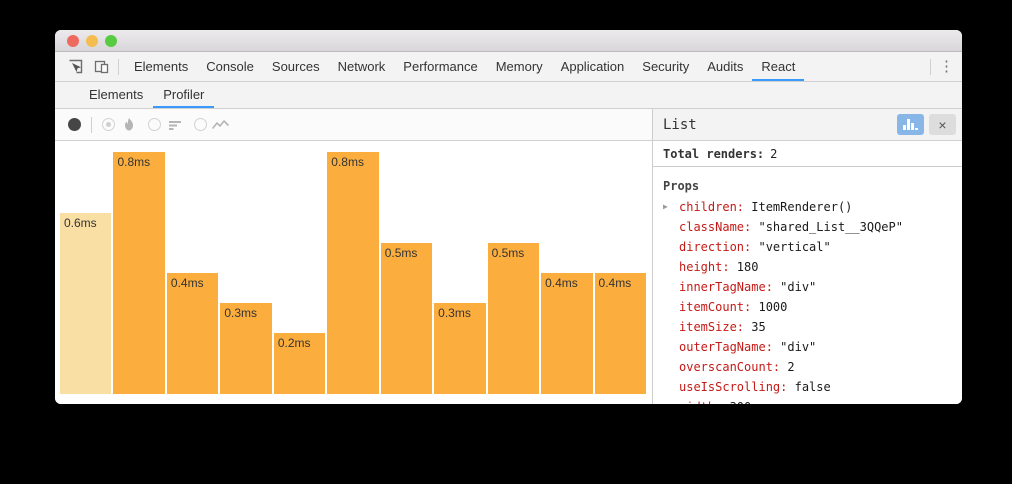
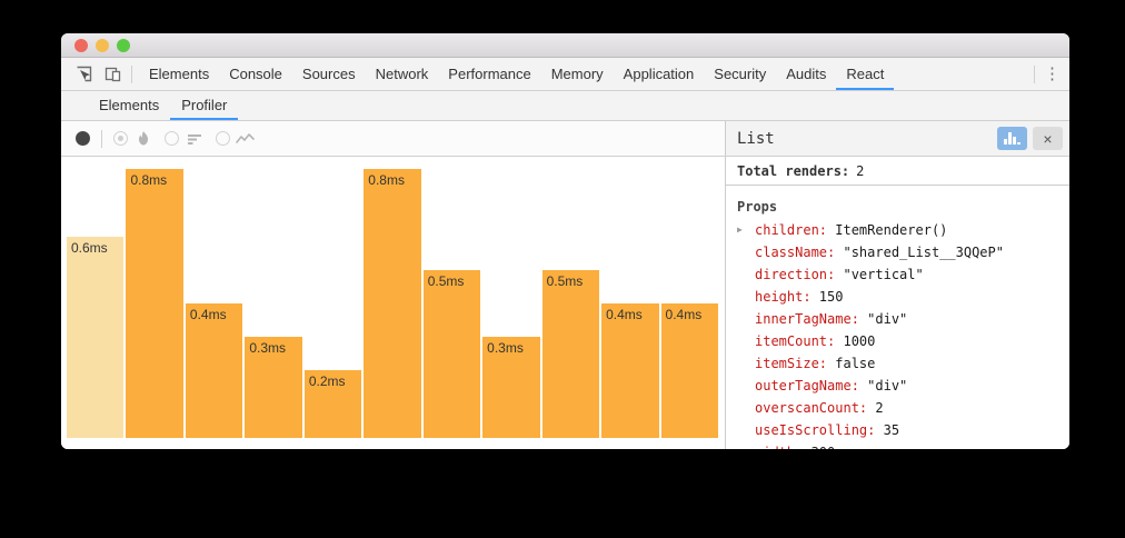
  Elements
  Console
  Sources
  Network
  Performance
  Memory
  Application
  Security
  Audits
  React
  ⋮
  Elements
  Profiler
  List
  ×
  0.6ms
  0.8ms
  0.4ms
  0.3ms
  0.2ms
  0.8ms
  0.5ms
  0.3ms
  0.5ms
  0.4ms
  0.4ms
  Total renders:
  2
  Props
  ▶
  children:
  ItemRenderer()
  className:
  "shared_List__3QQeP"
  direction:
  "vertical"
  height:
- 180
+ 150
  innerTagName:
  "div"
  itemCount:
  1000
  itemSize:
- 35
+ false
  outerTagName:
  "div"
  overscanCount:
  2
  useIsScrolling:
- false
+ 35
